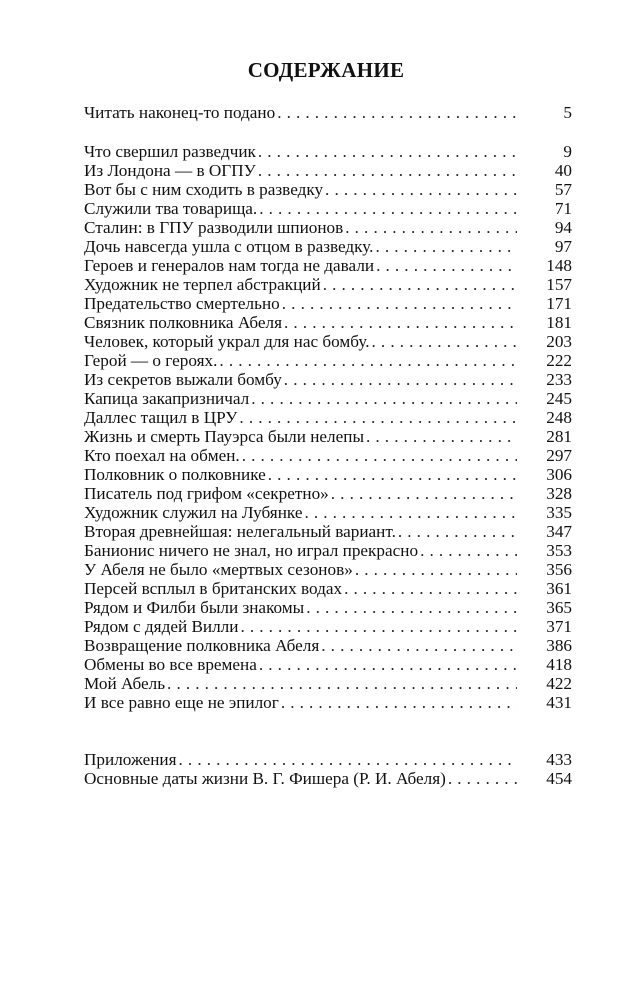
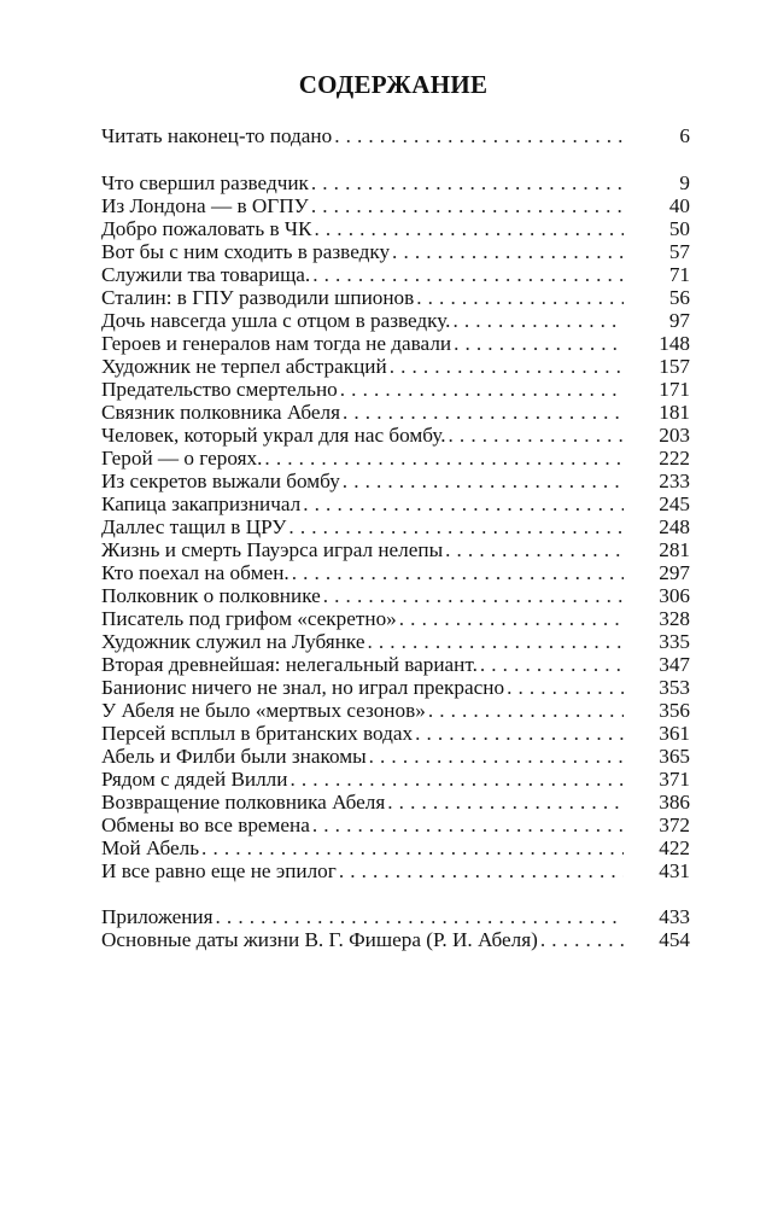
  СОДЕРЖАНИЕ
  Читать наконец-то подано
- 5
+ 6
  Что свершил разведчик
  9
  Из Лондона — в ОГПУ
  40
+ Добро пожаловать в ЧК
+ 50
  Вот бы с ним сходить в разведку
  57
  Служили тва товарища.
  71
  Сталин: в ГПУ разводили шпионов
- 94
+ 56
  Дочь навсегда ушла с отцом в разведку.
  97
  Героев и генералов нам тогда не давали
  148
  Художник не терпел абстракций
  157
  Предательство смертельно
  171
  Связник полковника Абеля
  181
  Человек, который украл для нас бомбу.
  203
  Герой — о героях.
  222
  Из секретов выжали бомбу
  233
  Капица закапризничал
  245
  Даллес тащил в ЦРУ
  248
- Жизнь и смерть Пауэрса были нелепы
+ Жизнь и смерть Пауэрса играл нелепы
  281
  Кто поехал на обмен.
  297
  Полковник о полковнике
  306
  Писатель под грифом «секретно»
  328
  Художник служил на Лубянке
  335
  Вторая древнейшая: нелегальный вариант.
  347
  Банионис ничего не знал, но играл прекрасно
  353
  У Абеля не было «мертвых сезонов»
  356
  Персей всплыл в британских водах
  361
- Рядом и Филби были знакомы
+ Абель и Филби были знакомы
  365
  Рядом с дядей Вилли
  371
  Возвращение полковника Абеля
  386
  Обмены во все времена
- 418
+ 372
  Мой Абель
  422
  И все равно еще не эпилог
  431
  Приложения
  433
  Основные даты жизни В. Г. Фишера (Р. И. Абеля)
  454
